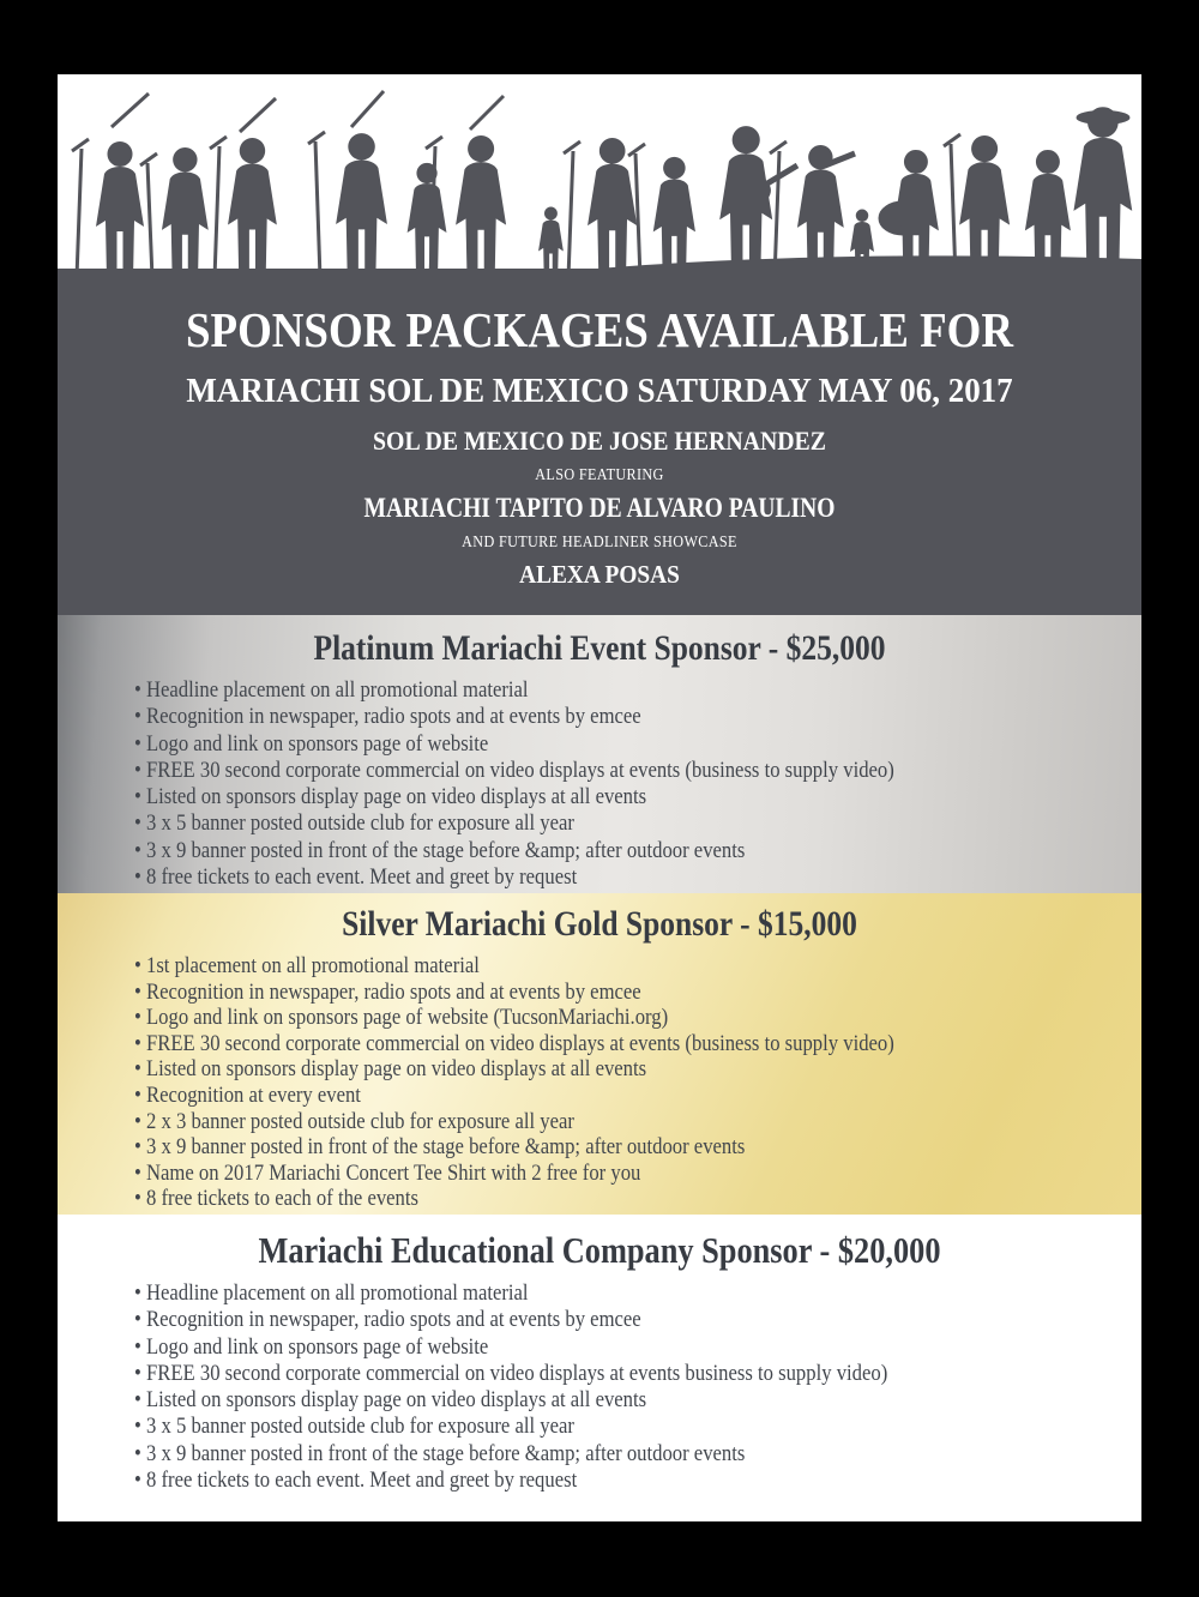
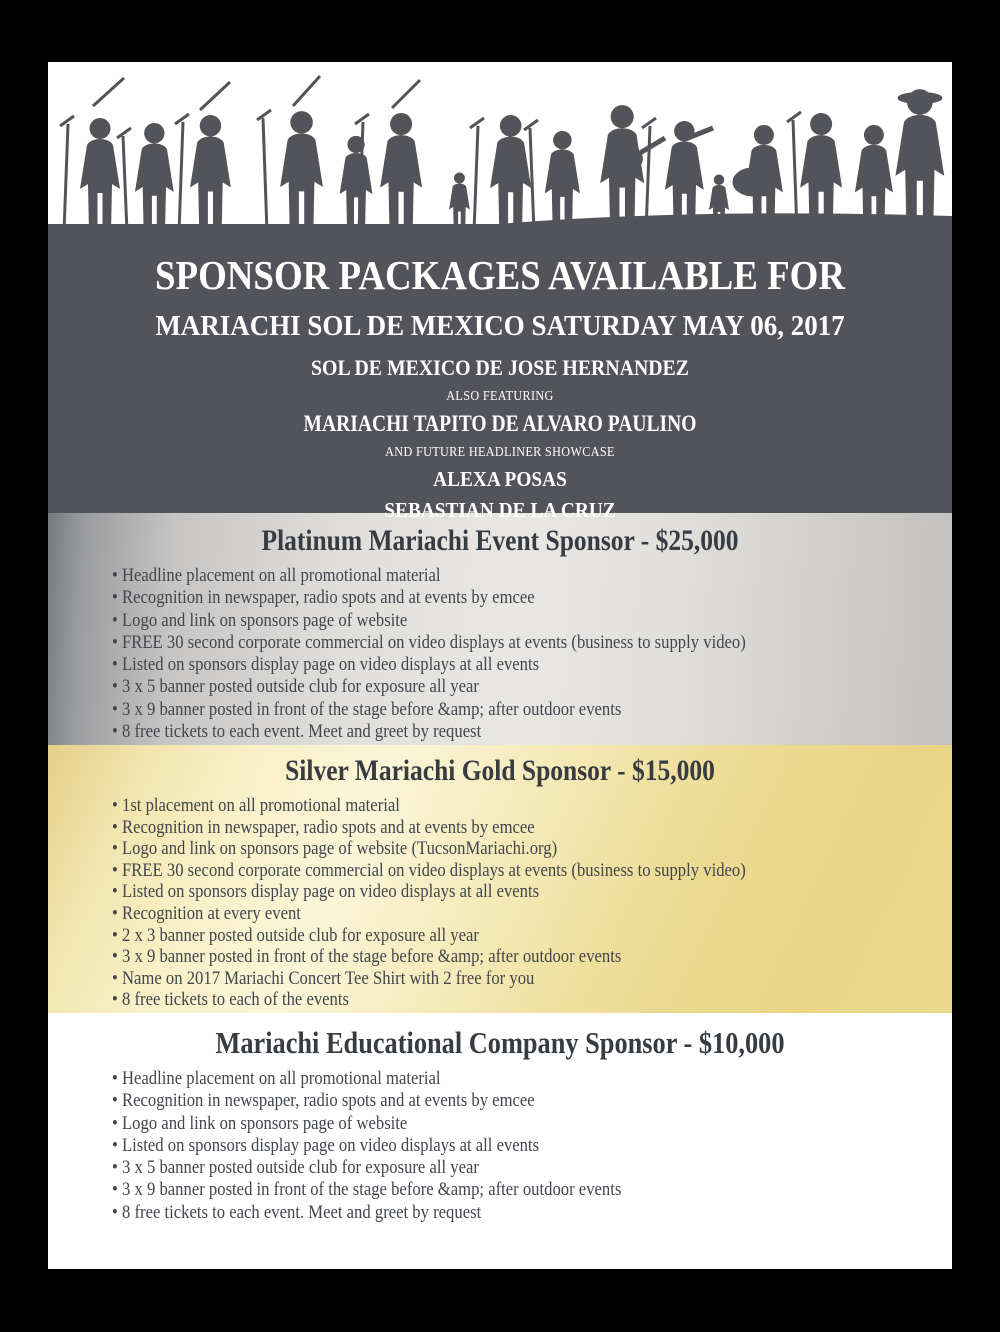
  SPONSOR PACKAGES AVAILABLE FOR
  MARIACHI SOL DE MEXICO SATURDAY MAY 06, 2017
  SOL DE MEXICO DE JOSE HERNANDEZ
  ALSO FEATURING
  MARIACHI TAPITO DE ALVARO PAULINO
  AND FUTURE HEADLINER SHOWCASE
  ALEXA POSAS
+ SEBASTIAN DE LA CRUZ
  Platinum Mariachi Event Sponsor - $25,000
  Headline placement on all promotional material
  Recognition in newspaper, radio spots and at events by emcee
  Logo and link on sponsors page of website
  FREE 30 second corporate commercial on video displays at events (business to supply video)
  Listed on sponsors display page on video displays at all events
  3 x 5 banner posted outside club for exposure all year
  3 x 9 banner posted in front of the stage before &amp; after outdoor events
  8 free tickets to each event. Meet and greet by request
  Silver Mariachi Gold Sponsor - $15,000
  1st placement on all promotional material
  Recognition in newspaper, radio spots and at events by emcee
  Logo and link on sponsors page of website (TucsonMariachi.org)
  FREE 30 second corporate commercial on video displays at events (business to supply video)
  Listed on sponsors display page on video displays at all events
  Recognition at every event
  2 x 3 banner posted outside club for exposure all year
  3 x 9 banner posted in front of the stage before &amp; after outdoor events
  Name on 2017 Mariachi Concert Tee Shirt with 2 free for you
  8 free tickets to each of the events
- Mariachi Educational Company Sponsor - $20,000
+ Mariachi Educational Company Sponsor - $10,000
  Headline placement on all promotional material
  Recognition in newspaper, radio spots and at events by emcee
  Logo and link on sponsors page of website
- FREE 30 second corporate commercial on video displays at events business to supply video)
  Listed on sponsors display page on video displays at all events
  3 x 5 banner posted outside club for exposure all year
  3 x 9 banner posted in front of the stage before &amp; after outdoor events
  8 free tickets to each event. Meet and greet by request
